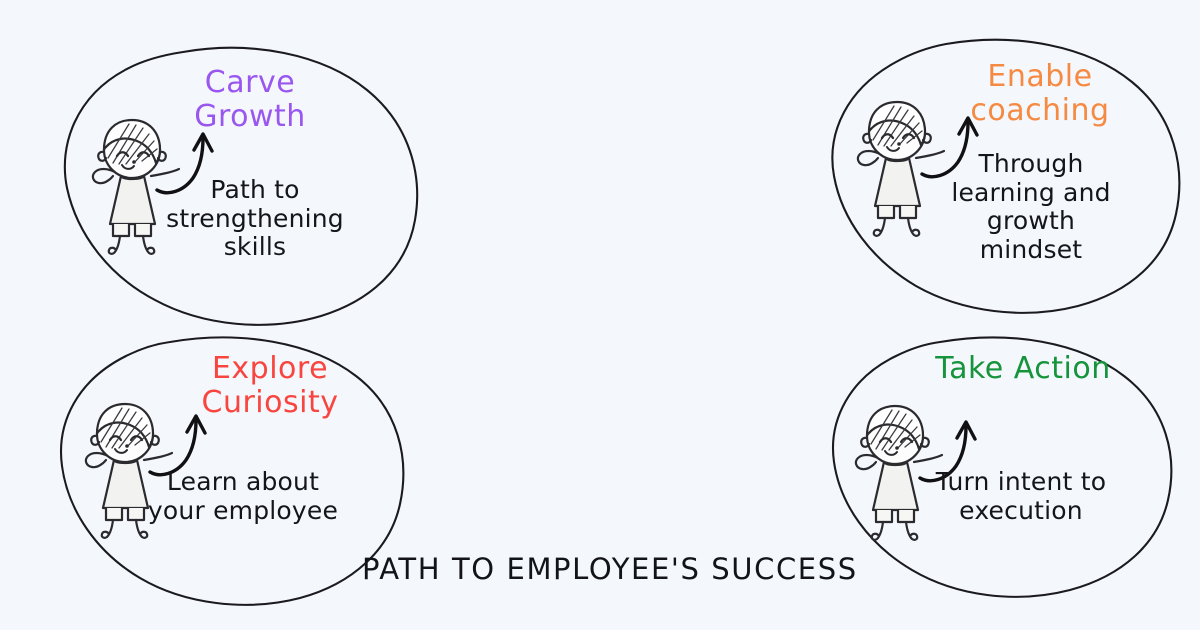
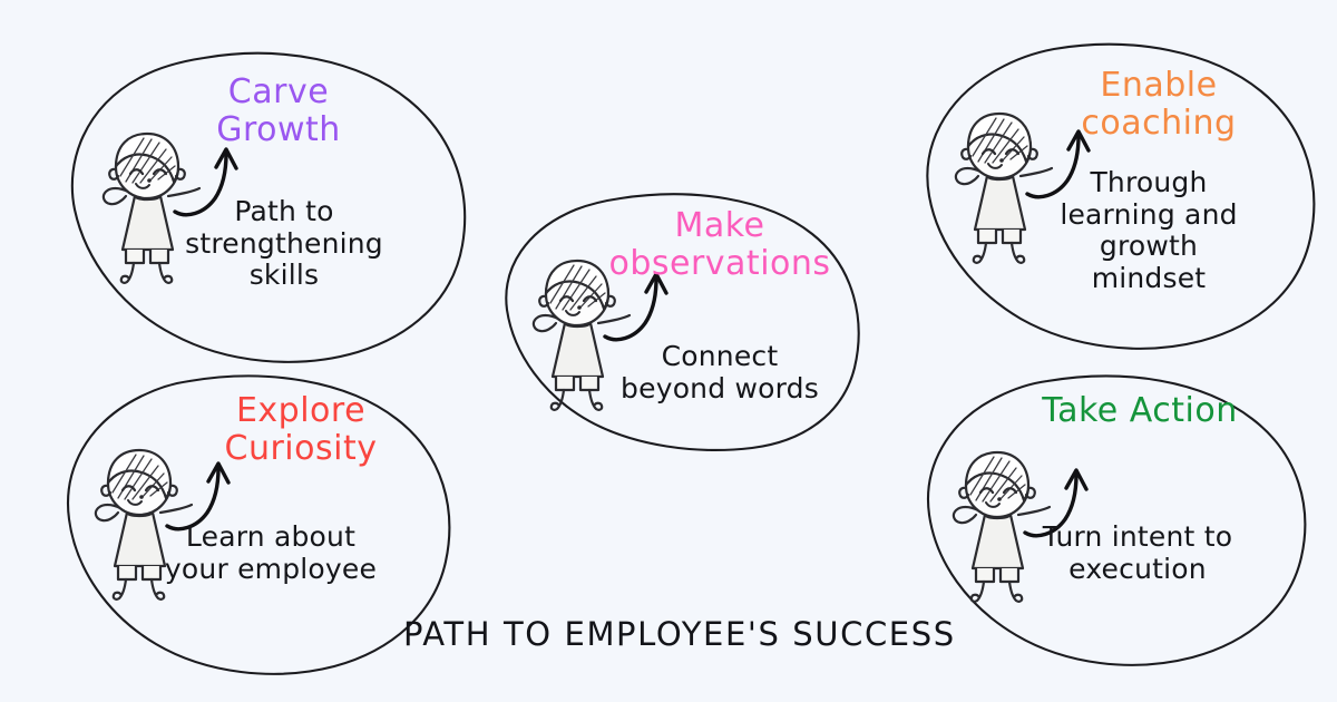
  Carve
  Growth
  Path to
  strengthening
  skills
  Explore
  Curiosity
  Learn about
  your employee
+ Make
+ observations
+ Connect
+ beyond words
  Enable
  coaching
  Through
  learning and
  growth
  mindset
  Take Action
  Turn intent to
  execution
  PATH TO EMPLOYEE'S SUCCESS
